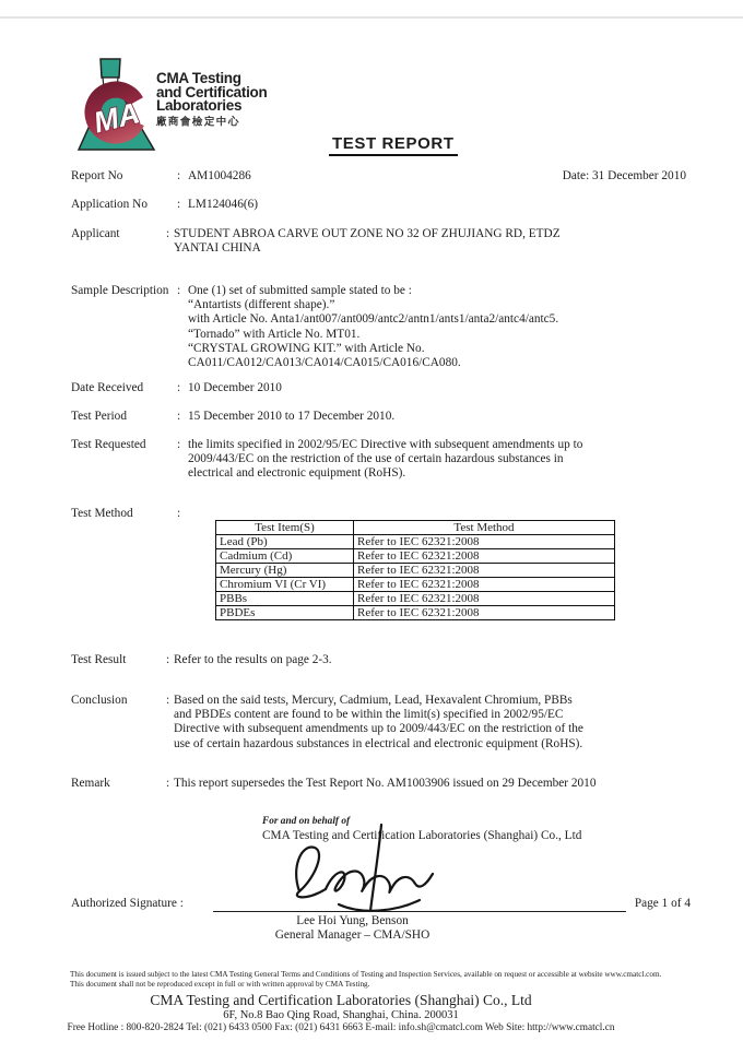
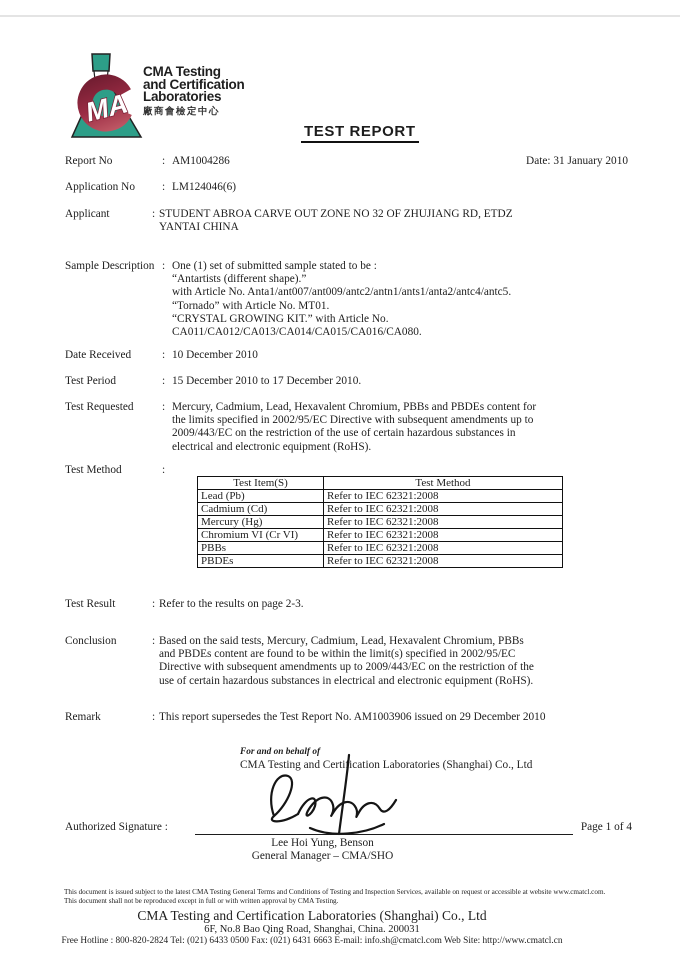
  CMA Testing
  and Certification
  Laboratories
  廠商會檢定中心
  TEST REPORT
- Date: 31 December 2010
+ Date: 31 January 2010
  Report No
  :
  AM1004286
  Application No
  :
  LM124046(6)
  Applicant
  :
  STUDENT ABROA CARVE OUT ZONE NO 32 OF ZHUJIANG RD, ETDZ
  YANTAI CHINA
  Sample Description
  :
  One (1) set of submitted sample stated to be :
  “Antartists (different shape).”
  with Article No. Anta1/ant007/ant009/antc2/antn1/ants1/anta2/antc4/antc5.
  “Tornado” with Article No. MT01.
  “CRYSTAL GROWING KIT.” with Article No.
  CA011/CA012/CA013/CA014/CA015/CA016/CA080.
  Date Received
  :
  10 December 2010
  Test Period
  :
  15 December 2010 to 17 December 2010.
  Test Requested
  :
+ Mercury, Cadmium, Lead, Hexavalent Chromium, PBBs and PBDEs content for
  the limits specified in 2002/95/EC Directive with subsequent amendments up to
  2009/443/EC on the restriction of the use of certain hazardous substances in
  electrical and electronic equipment (RoHS).
  Test Method
  :
  Test Item(S)	Test Method
  Lead (Pb)	Refer to IEC 62321:2008
  Cadmium (Cd)	Refer to IEC 62321:2008
  Mercury (Hg)	Refer to IEC 62321:2008
  Chromium VI (Cr VI)	Refer to IEC 62321:2008
  PBBs	Refer to IEC 62321:2008
  PBDEs	Refer to IEC 62321:2008
  Test Result
  :
  Refer to the results on page 2-3.
  Conclusion
  :
  Based on the said tests, Mercury, Cadmium, Lead, Hexavalent Chromium, PBBs
  and PBDEs content are found to be within the limit(s) specified in 2002/95/EC
  Directive with subsequent amendments up to 2009/443/EC on the restriction of the
  use of certain hazardous substances in electrical and electronic equipment (RoHS).
  Remark
  :
  This report supersedes the Test Report No. AM1003906 issued on 29 December 2010
  For and on behalf of
  CMA Testing and Certiication Laboratories (Shanghai) Co., Ltd
  Authorized Signature :
  Page 1 of 4
  Lee Hoi Yung, Benson
  General Manager – CMA/SHO
  This document is issued subject to the latest CMA Testing General Terms and Conditions of Testing and Inspection Services, available on request or accessible at website www.cmatcl.com.
  This document shall not be reproduced except in full or with written approval by CMA Testing.
  CMA Testing and Certification Laboratories (Shanghai) Co., Ltd
  6F, No.8 Bao Qing Road, Shanghai, China. 200031
  Free Hotline : 800-820-2824 Tel: (021) 6433 0500 Fax: (021) 6431 6663 E-mail: info.sh@cmatcl.com Web Site: http://www.cmatcl.cn
